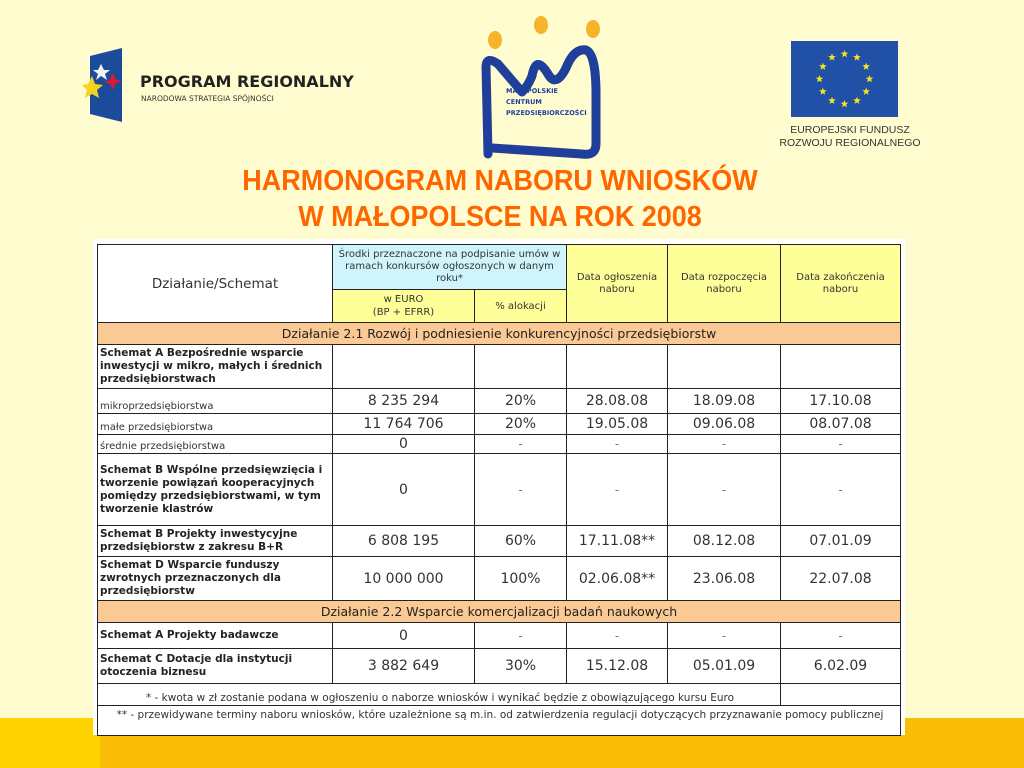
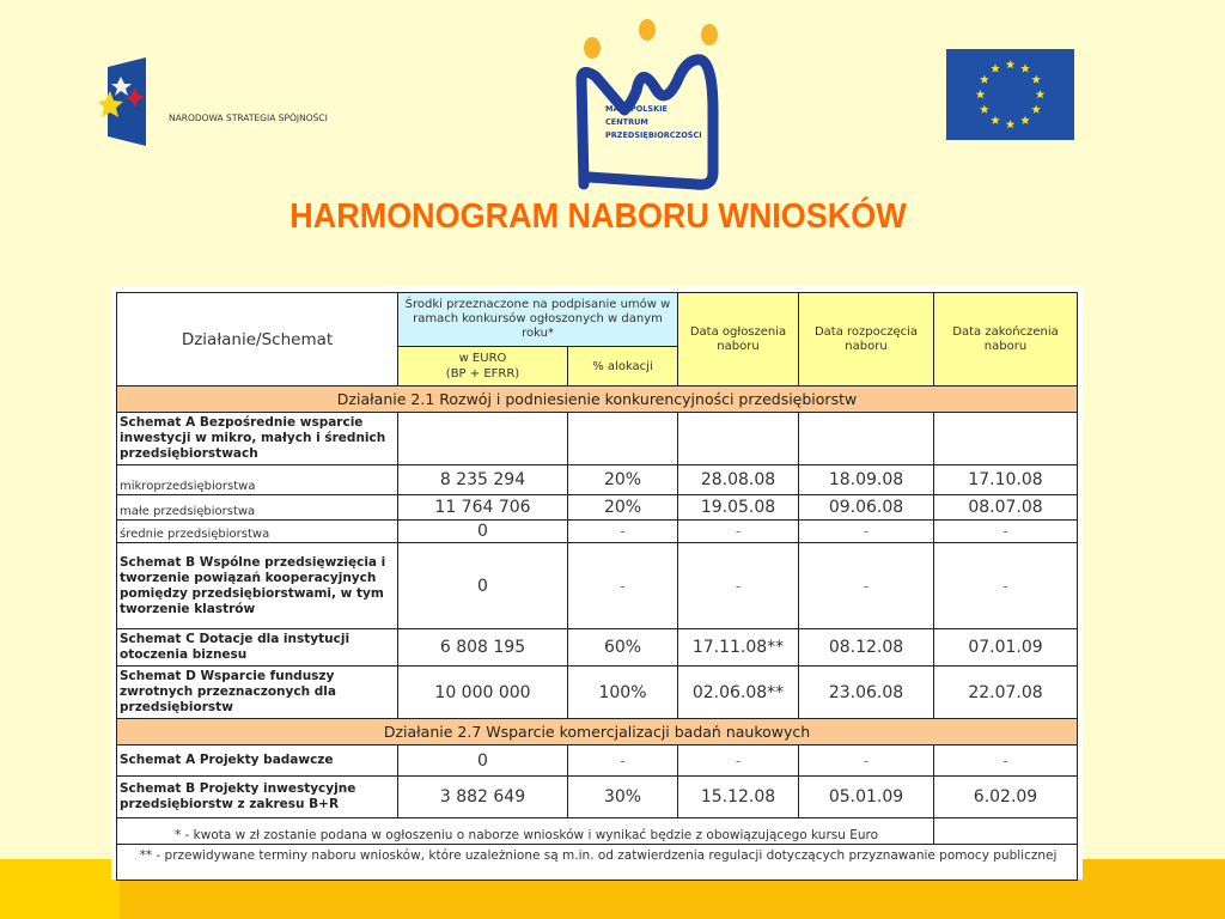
- PROGRAM REGIONALNY
  NARODOWA STRATEGIA SPÓJNOŚCI
  MAŁOPOLSKIE
  CENTRUM
  PRZEDSIĘBIORCZOŚCI
- EUROPEJSKI FUNDUSZ
- ROZWOJU REGIONALNEGO
  HARMONOGRAM NABORU WNIOSKÓW
- W MAŁOPOLSCE NA ROK 2008
  Działanie/Schemat	Środki przeznaczone na podpisanie umów w ramach konkursów ogłoszonych w danym roku*	Data ogłoszenia naboru	Data rozpoczęcia naboru	Data zakończenia naboru
  w EURO (BP + EFRR)	% alokacji
  Działanie 2.1 Rozwój i podniesienie konkurencyjności przedsiębiorstw
  Schemat A Bezpośrednie wsparcie inwestycji w mikro, małych i średnich przedsiębiorstwach
  mikroprzedsiębiorstwa	8 235 294	20%	28.08.08	18.09.08	17.10.08
  małe przedsiębiorstwa	11 764 706	20%	19.05.08	09.06.08	08.07.08
  średnie przedsiębiorstwa	0	-	-	-	-
  Schemat B Wspólne przedsięwzięcia i tworzenie powiązań kooperacyjnych pomiędzy przedsiębiorstwami, w tym tworzenie klastrów	0	-	-	-	-
- Schemat B Projekty inwestycyjne przedsiębiorstw z zakresu B+R	6 808 195	60%	17.11.08**	08.12.08	07.01.09
+ Schemat C Dotacje dla instytucji otoczenia biznesu	6 808 195	60%	17.11.08**	08.12.08	07.01.09
  Schemat D Wsparcie funduszy zwrotnych przeznaczonych dla przedsiębiorstw	10 000 000	100%	02.06.08**	23.06.08	22.07.08
- Działanie 2.2 Wsparcie komercjalizacji badań naukowych
+ Działanie 2.7 Wsparcie komercjalizacji badań naukowych
  Schemat A Projekty badawcze	0	-	-	-	-
- Schemat C Dotacje dla instytucji otoczenia biznesu	3 882 649	30%	15.12.08	05.01.09	6.02.09
+ Schemat B Projekty inwestycyjne przedsiębiorstw z zakresu B+R	3 882 649	30%	15.12.08	05.01.09	6.02.09
  * - kwota w zł zostanie podana w ogłoszeniu o naborze wniosków i wynikać będzie z obowiązującego kursu Euro
  ** - przewidywane terminy naboru wniosków, które uzależnione są m.in. od zatwierdzenia regulacji dotyczących przyznawanie pomocy publicznej
